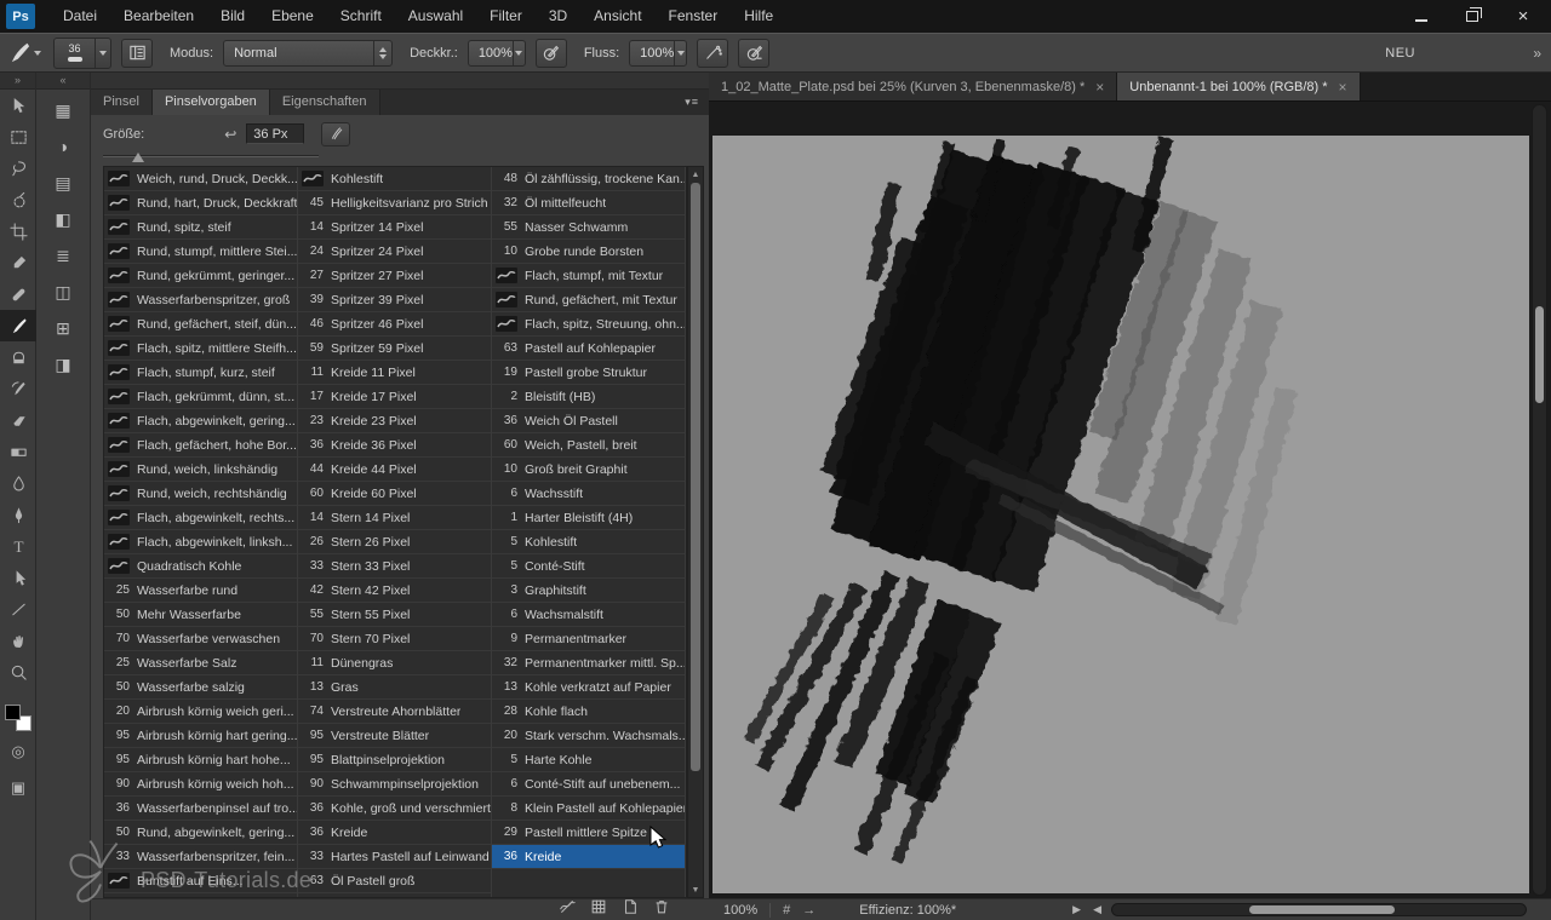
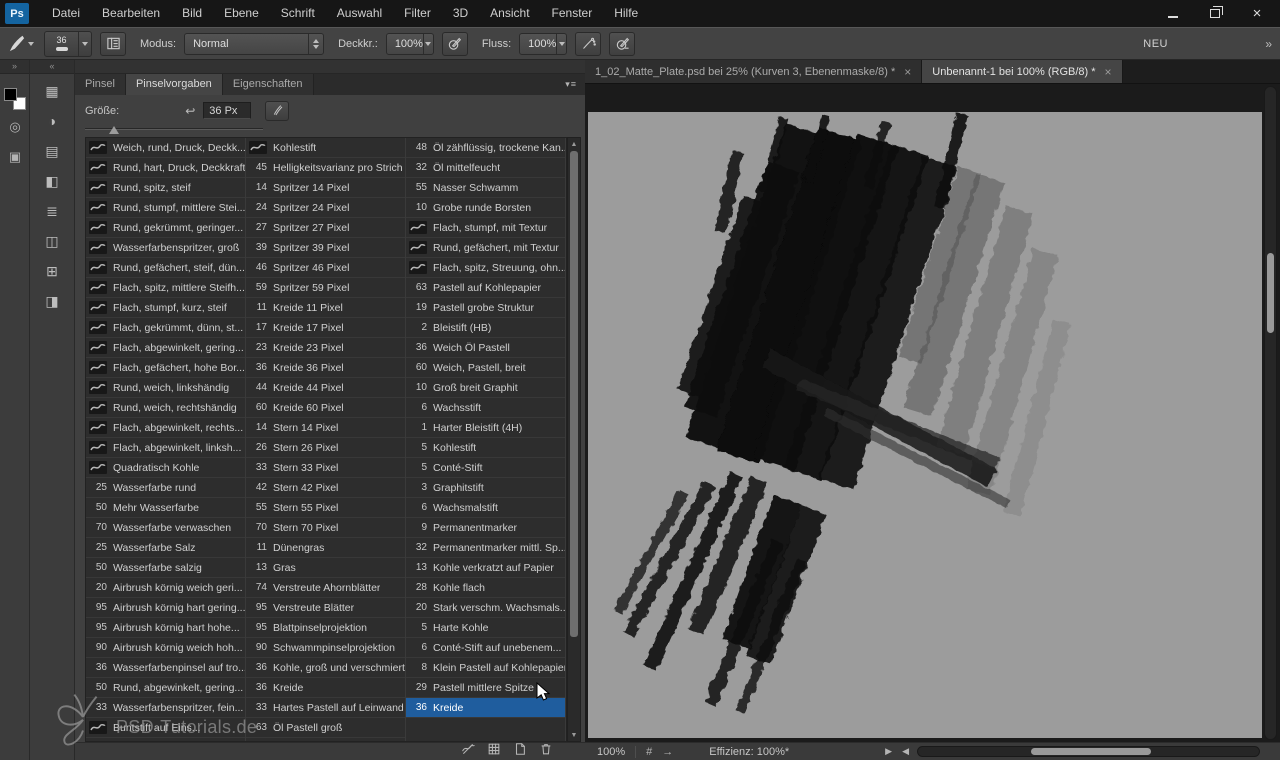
  Ps
  Datei
  Bearbeiten
  Bild
  Ebene
  Schrift
  Auswahl
  Filter
  3D
  Ansicht
  Fenster
  Hilfe
  ×
  36
  Modus:
  Normal
  Deckkr.:
  100%
  Fluss:
  100%
  NEU
  »
  »
- T
  ◎
  ▣
  «
  ▦
  ◑
  ▤
  ◧
  ≣
  ◫
  ⊞
  ◨
  Pinsel
  Pinselvorgaben
  Eigenschaften
  ▾≡
  Größe:
  ↩
  36 Px
  Weich, rund, Druck, Deckk...
  Rund, hart, Druck, Deckkraft
  Rund, spitz, steif
  Rund, stumpf, mittlere Stei...
  Rund, gekrümmt, geringer...
  Wasserfarbenspritzer, groß
  Rund, gefächert, steif, dün...
  Flach, spitz, mittlere Steifh...
  Flach, stumpf, kurz, steif
  Flach, gekrümmt, dünn, st...
  Flach, abgewinkelt, gering...
  Flach, gefächert, hohe Bor...
  Rund, weich, linkshändig
  Rund, weich, rechtshändig
  Flach, abgewinkelt, rechts...
  Flach, abgewinkelt, linksh...
  Quadratisch Kohle
  25
  Wasserfarbe rund
  50
  Mehr Wasserfarbe
  70
  Wasserfarbe verwaschen
  25
  Wasserfarbe Salz
  50
  Wasserfarbe salzig
  20
  Airbrush körnig weich geri...
  95
  Airbrush körnig hart gering...
  95
  Airbrush körnig hart hohe...
  90
  Airbrush körnig weich hoh...
  36
  Wasserfarbenpinsel auf tro..
  50
  Rund, abgewinkelt, gering...
  33
  Wasserfarbenspritzer, fein...
  Buntstift auf Eins...
  Kohlestift
  45
  Helligkeitsvarianz pro Strich
  14
  Spritzer 14 Pixel
  24
  Spritzer 24 Pixel
  27
  Spritzer 27 Pixel
  39
  Spritzer 39 Pixel
  46
  Spritzer 46 Pixel
  59
  Spritzer 59 Pixel
  11
  Kreide 11 Pixel
  17
  Kreide 17 Pixel
  23
  Kreide 23 Pixel
  36
  Kreide 36 Pixel
  44
  Kreide 44 Pixel
  60
  Kreide 60 Pixel
  14
  Stern 14 Pixel
  26
  Stern 26 Pixel
  33
  Stern 33 Pixel
  42
  Stern 42 Pixel
  55
  Stern 55 Pixel
  70
  Stern 70 Pixel
  11
  Dünengras
  13
  Gras
  74
  Verstreute Ahornblätter
  95
  Verstreute Blätter
  95
  Blattpinselprojektion
  90
  Schwammpinselprojektion
  36
  Kohle, groß und verschmiert
  36
  Kreide
  33
  Hartes Pastell auf Leinwand
  63
  Öl Pastell groß
  48
  Öl zähflüssig, trockene Kan.
  32
  Öl mittelfeucht
  55
  Nasser Schwamm
  10
  Grobe runde Borsten
  Flach, stumpf, mit Textur
  Rund, gefächert, mit Textur
  Flach, spitz, Streuung, ohn..
  63
  Pastell auf Kohlepapier
  19
  Pastell grobe Struktur
  2
  Bleistift (HB)
  36
  Weich Öl Pastell
  60
  Weich, Pastell, breit
  10
  Groß breit Graphit
  6
  Wachsstift
  1
  Harter Bleistift (4H)
  5
  Kohlestift
  5
  Conté-Stift
  3
  Graphitstift
  6
  Wachsmalstift
  9
  Permanentmarker
  32
  Permanentmarker mittl. Sp..
  13
  Kohle verkratzt auf Papier
  28
  Kohle flach
  20
  Stark verschm. Wachsmals..
  5
  Harte Kohle
  6
  Conté-Stift auf unebenem...
  8
  Klein Pastell auf Kohlepapie
  29
  Pastell mittlere Spitze
  36
  Kreide
  1_02_Matte_Plate.psd bei 25% (Kurven 3, Ebenenmaske/8) *
  ×
  Unbenannt-1 bei 100% (RGB/8) *
  ×
  100%
  #
  →
  Effizienz: 100%*
  ▶
  ◀
  PSD-Tutorials.de
